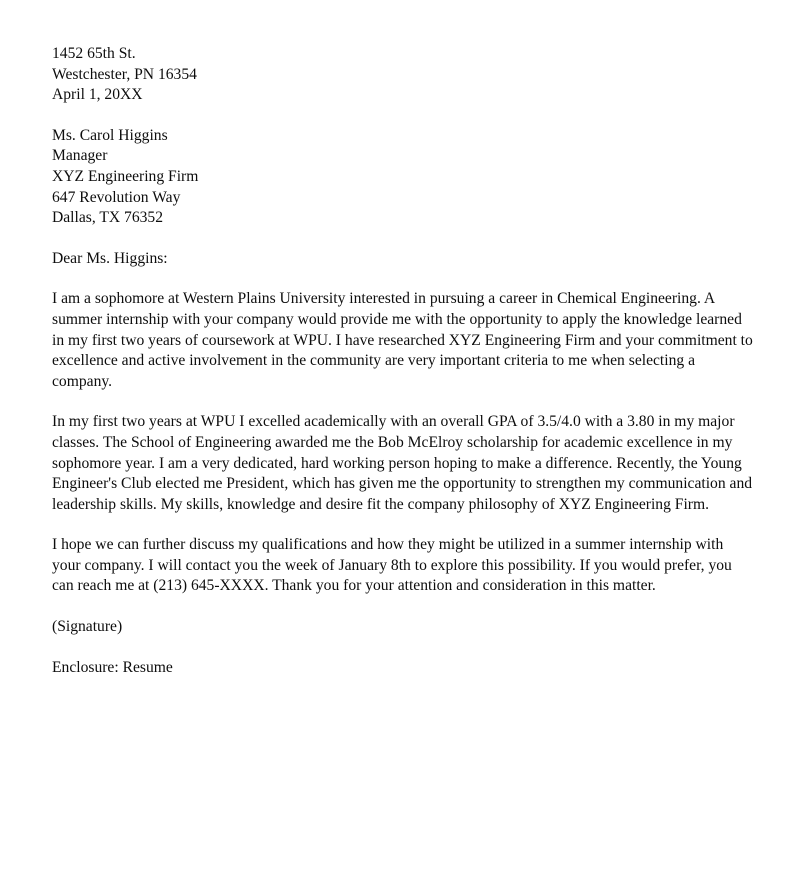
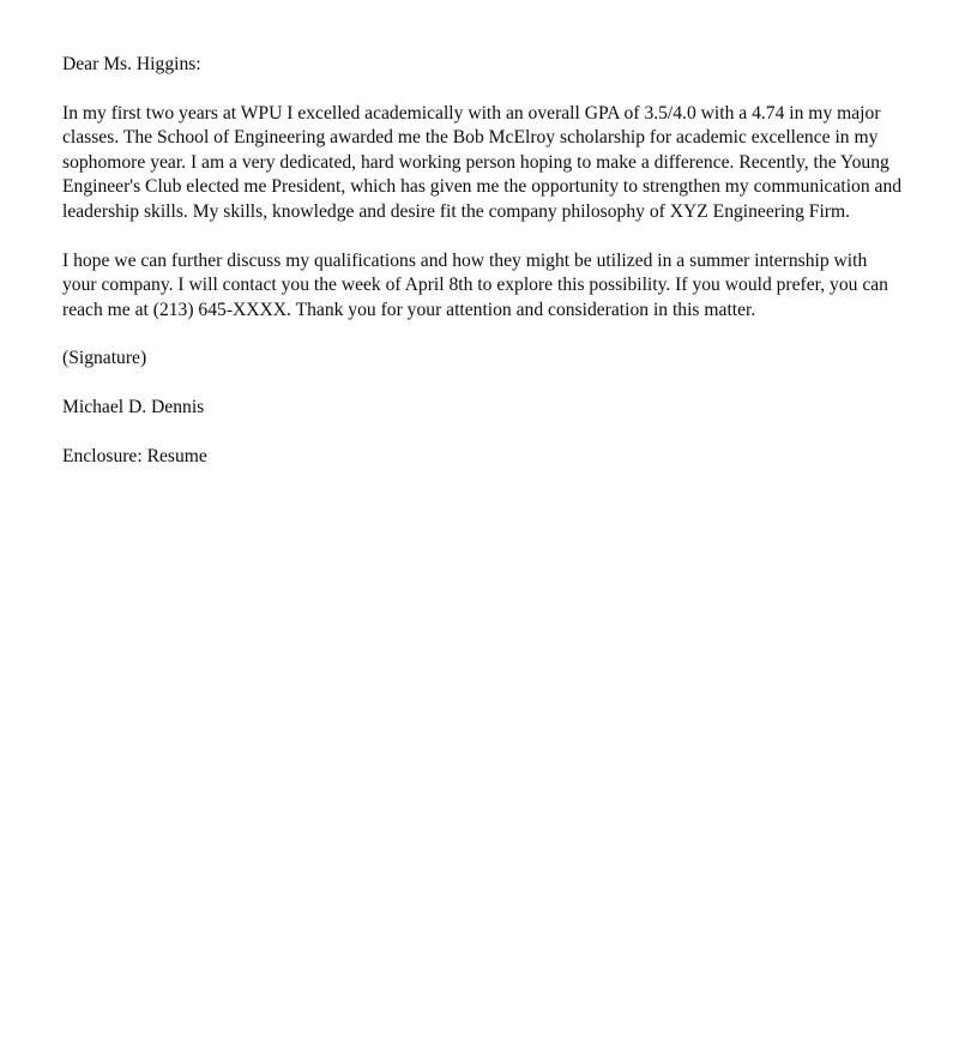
- 1452 65th St.
- Westchester, PN 16354
- April 1, 20XX
- Ms. Carol Higgins
- Manager
- XYZ Engineering Firm
- 647 Revolution Way
- Dallas, TX 76352
  Dear Ms. Higgins:
- I am a sophomore at Western Plains University interested in pursuing a career in Chemical Engineering. A summer internship with your company would provide me with the opportunity to apply the knowledge learned in my first two years of coursework at WPU. I have researched XYZ Engineering Firm and your commitment to excellence and active involvement in the community are very important criteria to me when selecting a company.
- In my first two years at WPU I excelled academically with an overall GPA of 3.5/4.0 with a 3.80 in my major classes. The School of Engineering awarded me the Bob McElroy scholarship for academic excellence in my sophomore year. I am a very dedicated, hard working person hoping to make a difference. Recently, the Young Engineer's Club elected me President, which has given me the opportunity to strengthen my communication and leadership skills. My skills, knowledge and desire fit the company philosophy of XYZ Engineering Firm.
+ In my first two years at WPU I excelled academically with an overall GPA of 3.5/4.0 with a 4.74 in my major classes. The School of Engineering awarded me the Bob McElroy scholarship for academic excellence in my sophomore year. I am a very dedicated, hard working person hoping to make a difference. Recently, the Young Engineer's Club elected me President, which has given me the opportunity to strengthen my communication and leadership skills. My skills, knowledge and desire fit the company philosophy of XYZ Engineering Firm.
- I hope we can further discuss my qualifications and how they might be utilized in a summer internship with your company. I will contact you the week of January 8th to explore this possibility. If you would prefer, you can reach me at (213) 645-XXXX. Thank you for your attention and consideration in this matter.
+ I hope we can further discuss my qualifications and how they might be utilized in a summer internship with your company. I will contact you the week of April 8th to explore this possibility. If you would prefer, you can reach me at (213) 645-XXXX. Thank you for your attention and consideration in this matter.
  (Signature)
+ Michael D. Dennis
  Enclosure: Resume
